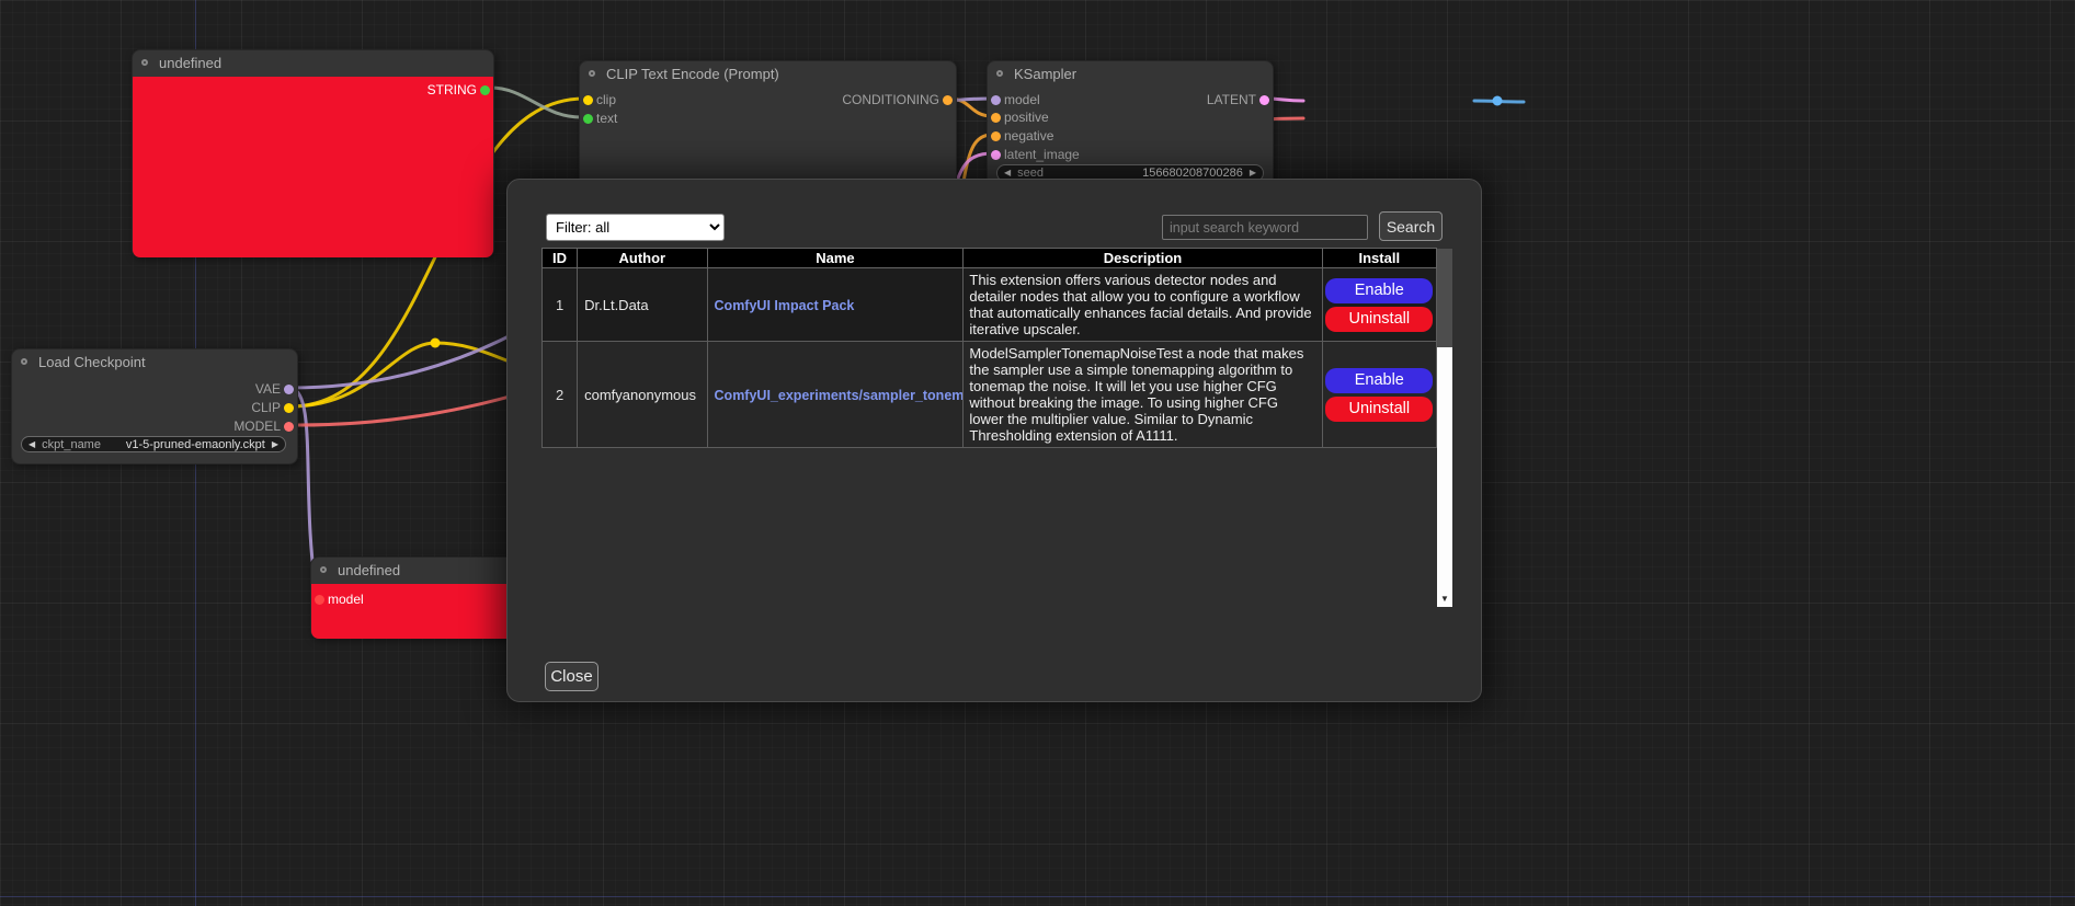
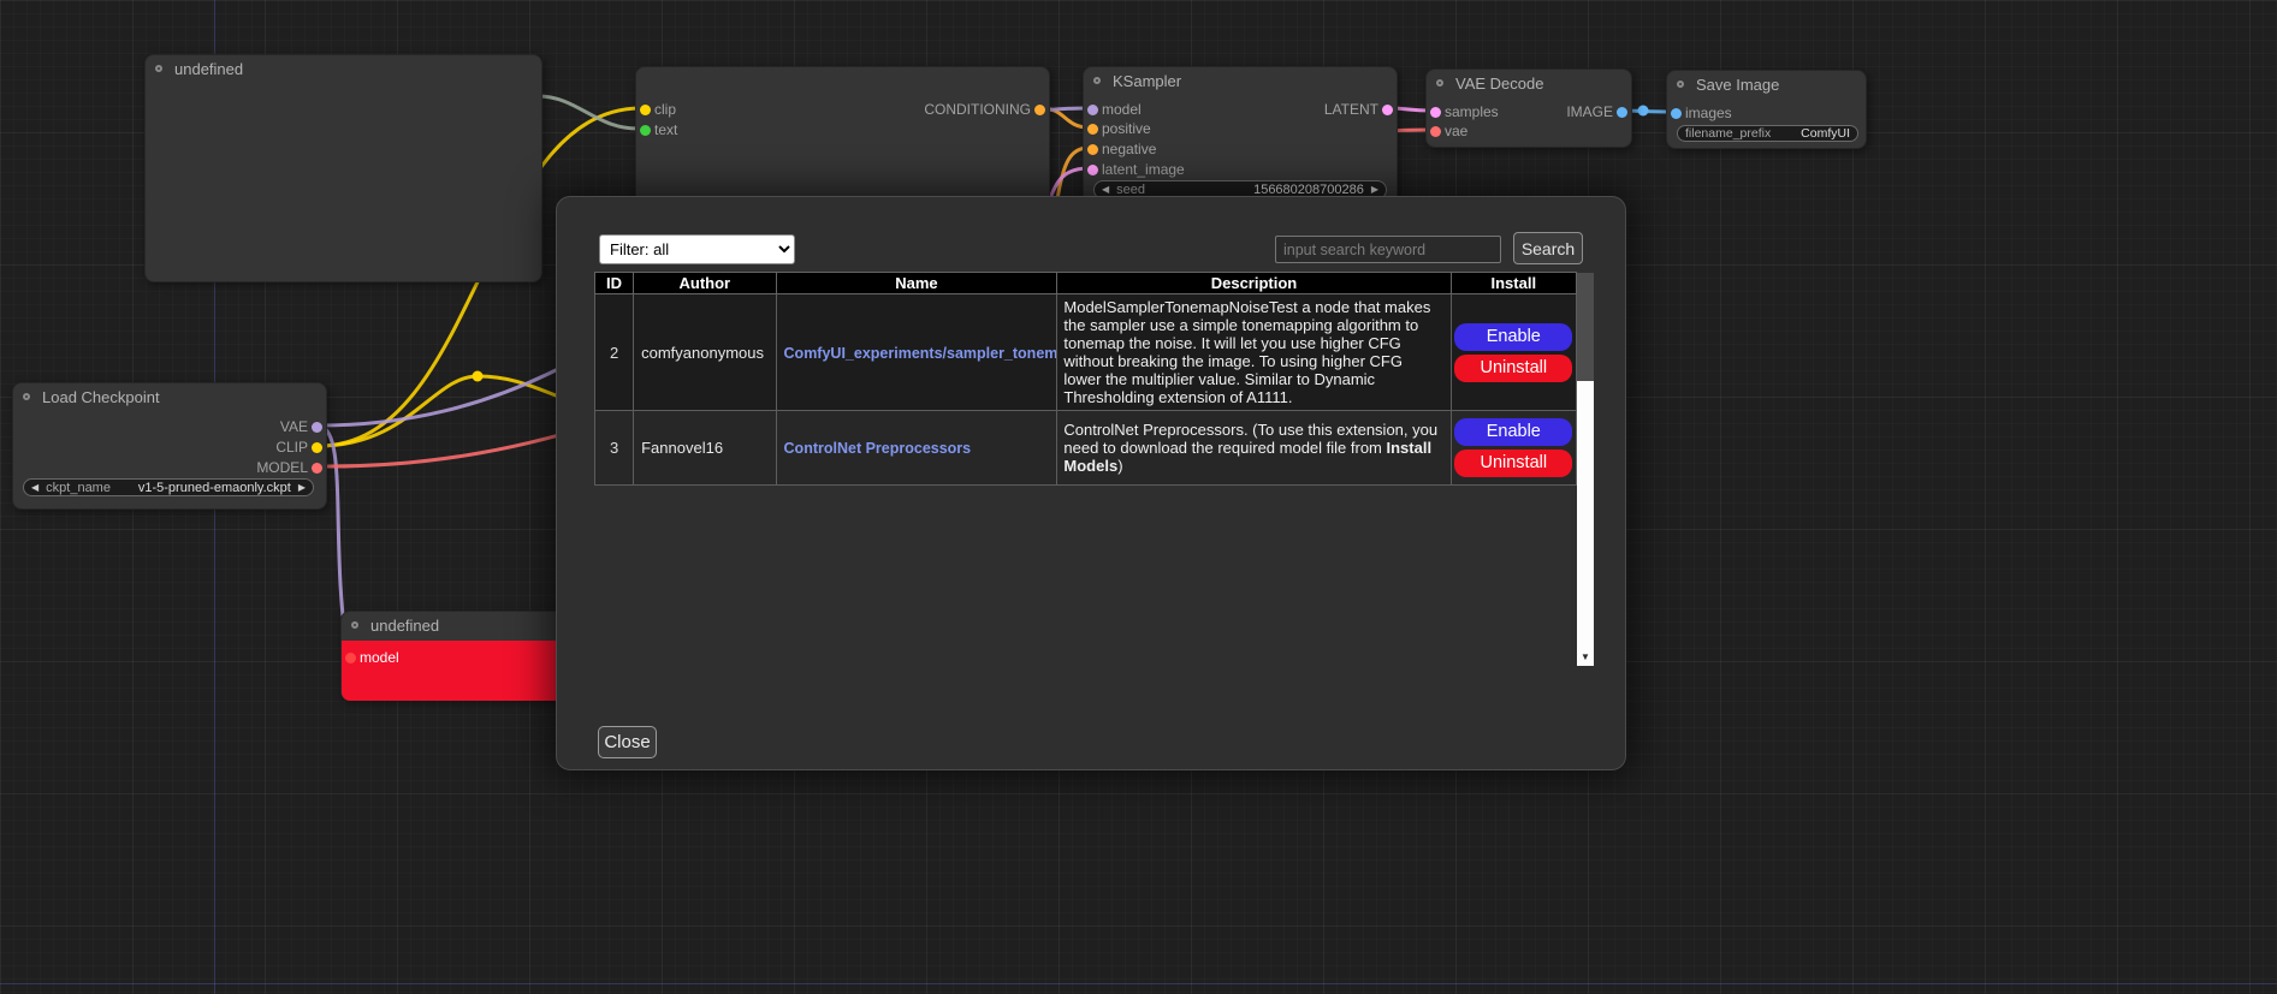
  undefined
- STRING
- CLIP Text Encode (Prompt)
  clip
  text
  CONDITIONING
  KSampler
  model
  positive
  negative
  latent_image
  LATENT
  ◀
  seed
  156680208700286
  ▶
+ VAE Decode
+ samples
+ vae
+ IMAGE
+ Save Image
+ images
+ filename_prefix
+ ComfyUI
  Load Checkpoint
  VAE
  CLIP
  MODEL
  ◀
  ckpt_name
  v1-5-pruned-emaonly.ckpt
  ▶
  undefined
  model
  Filter: all
  input search keyword
  Search
  ID	Author	Name	Description	Install
- 1	Dr.Lt.Data	ComfyUI Impact Pack	This extension offers various detector nodes and detailer nodes that allow you to configure a workflow that automatically enhances facial details. And provide iterative upscaler.	Enable Uninstall
  2	comfyanonymous	ComfyUI_experiments/sampler_tonem	ModelSamplerTonemapNoiseTest a node that makes the sampler use a simple tonemapping algorithm to tonemap the noise. It will let you use higher CFG without breaking the image. To using higher CFG lower the multiplier value. Similar to Dynamic Thresholding extension of A1111.	Enable Uninstall
+ 3	Fannovel16	ControlNet Preprocessors	ControlNet Preprocessors. (To use this extension, you need to download the required model file from Install Models)	Enable Uninstall
  ▼
  Close
